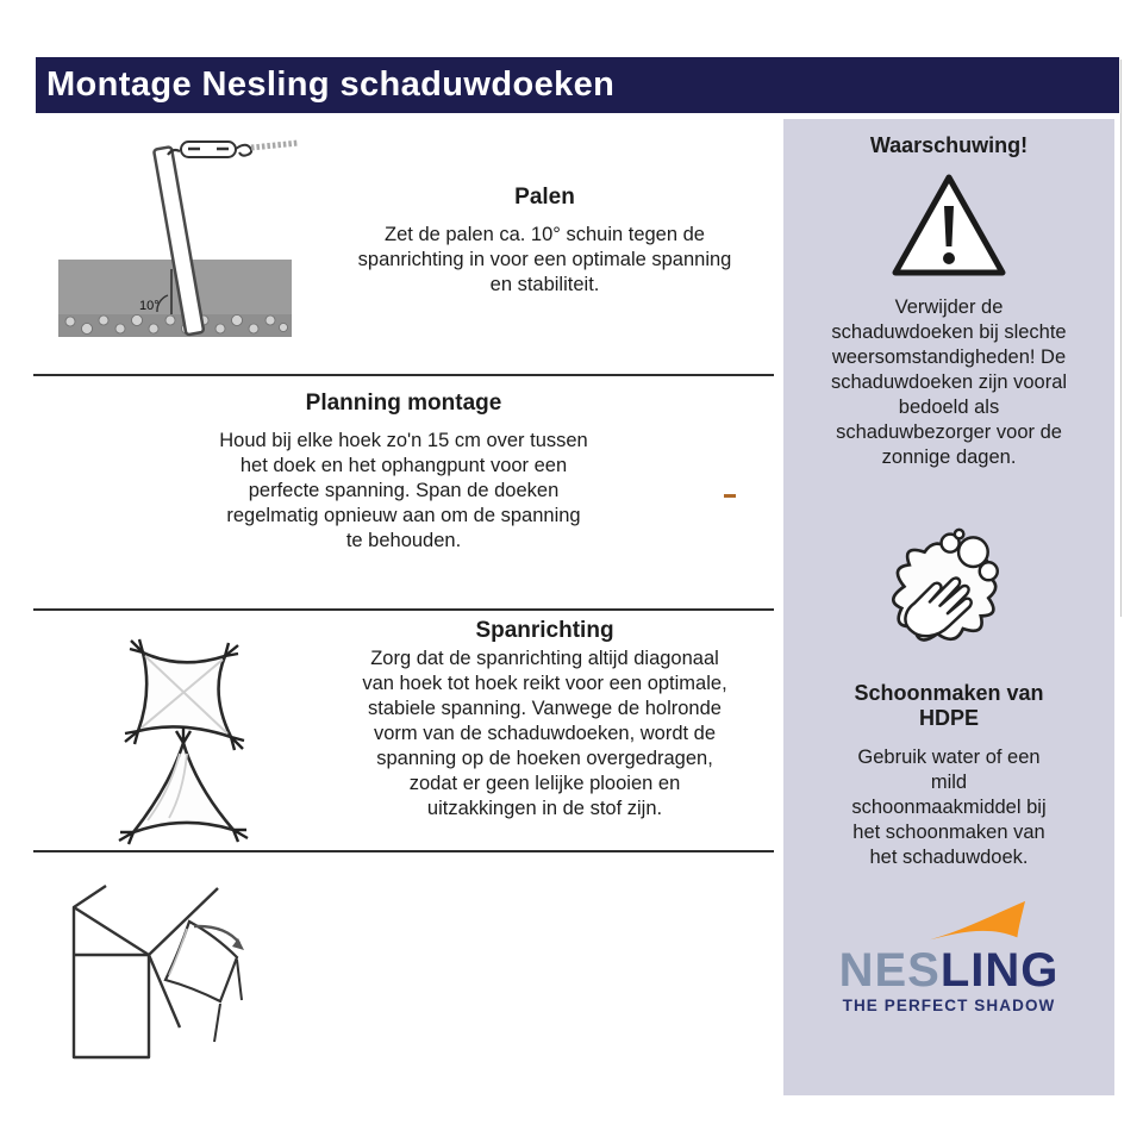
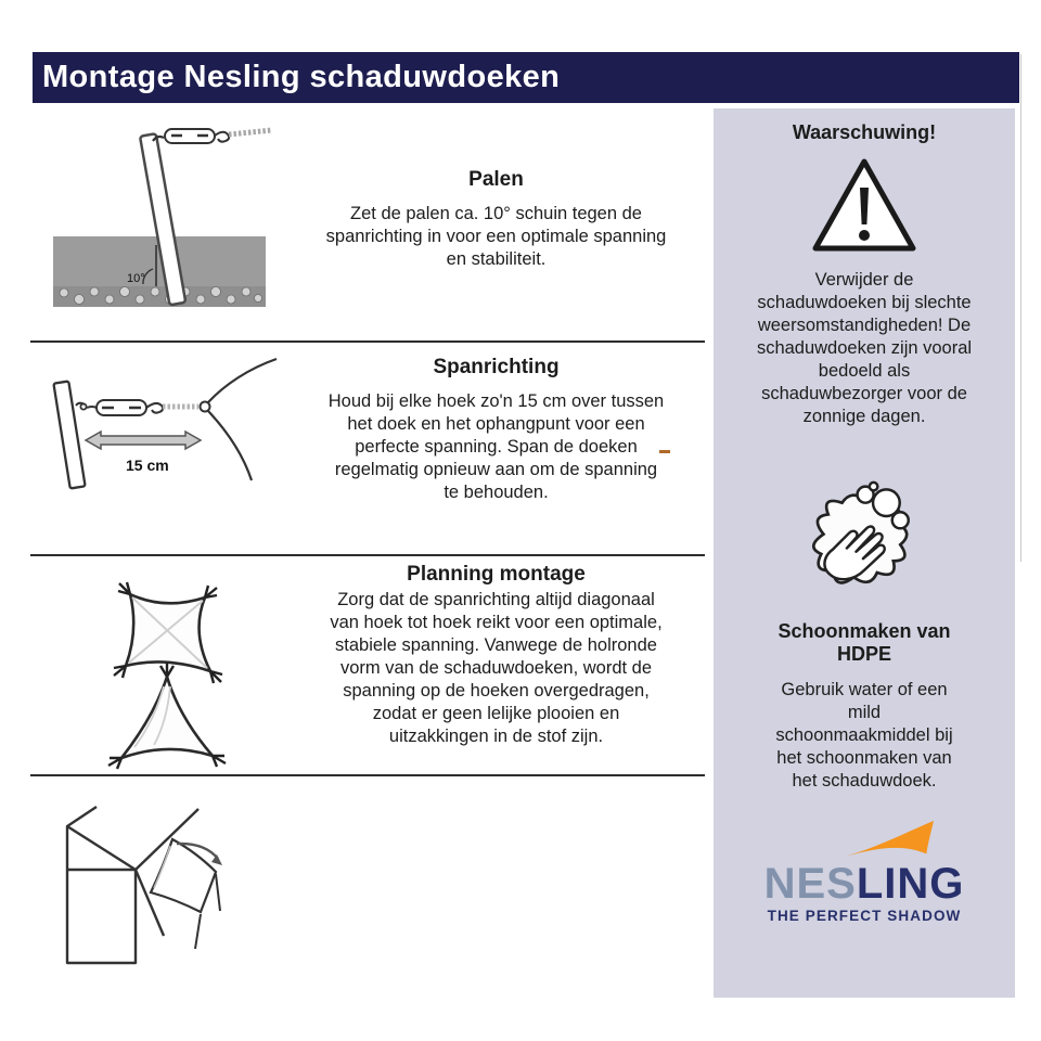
  Montage Nesling schaduwdoeken
  10°
  Palen
  Zet de palen ca. 10° schuin tegen de
  spanrichting in voor een optimale spanning
  en stabiliteit.
+ 15 cm
- Planning montage
+ Spanrichting
  Houd bij elke hoek zo'n 15 cm over tussen
  het doek en het ophangpunt voor een
  perfecte spanning. Span de doeken
  regelmatig opnieuw aan om de spanning
  te behouden.
- Spanrichting
+ Planning montage
  Zorg dat de spanrichting altijd diagonaal
  van hoek tot hoek reikt voor een optimale,
  stabiele spanning. Vanwege de holronde
  vorm van de schaduwdoeken, wordt de
  spanning op de hoeken overgedragen,
  zodat er geen lelijke plooien en
  uitzakkingen in de stof zijn.
  Waarschuwing!
  Verwijder de
  schaduwdoeken bij slechte
  weersomstandigheden! De
  schaduwdoeken zijn vooral
  bedoeld als
  schaduwbezorger voor de
  zonnige dagen.
  Schoonmaken van
  HDPE
  Gebruik water of een
  mild
  schoonmaakmiddel bij
  het schoonmaken van
  het schaduwdoek.
  NESLING
  THE PERFECT SHADOW
